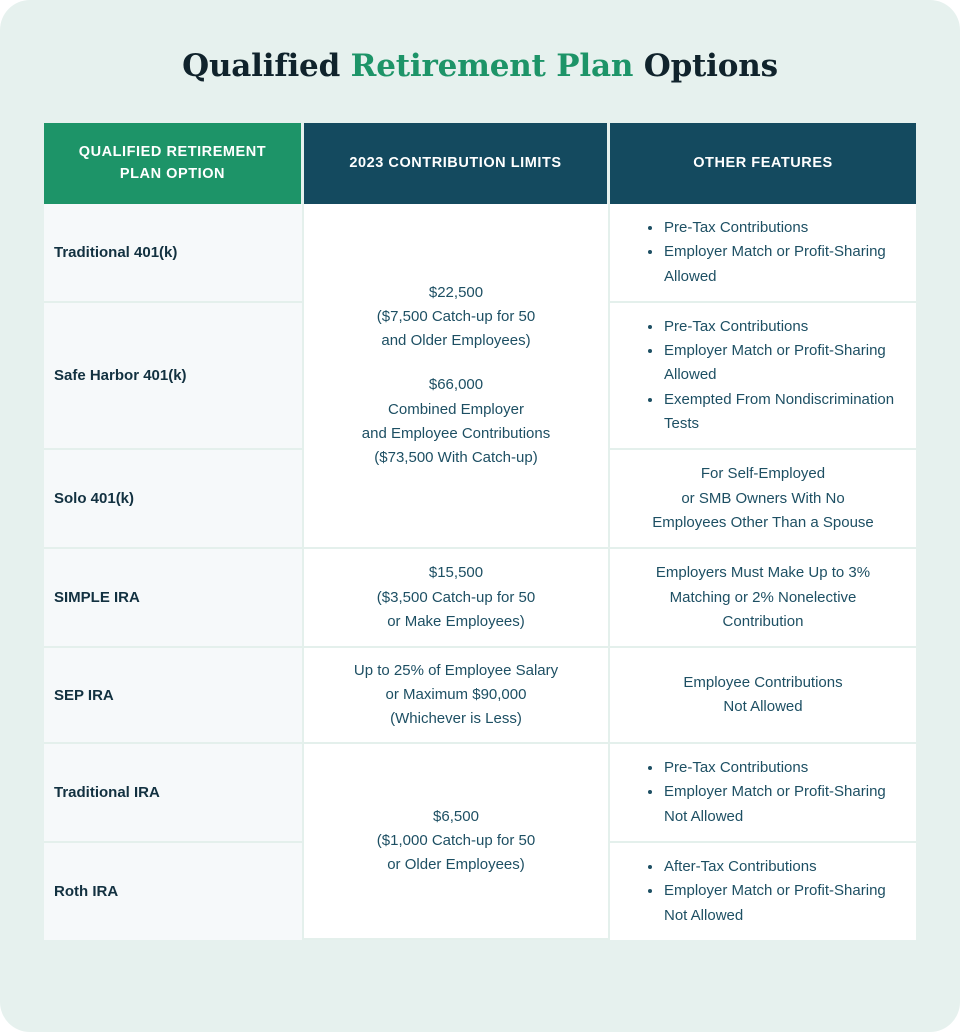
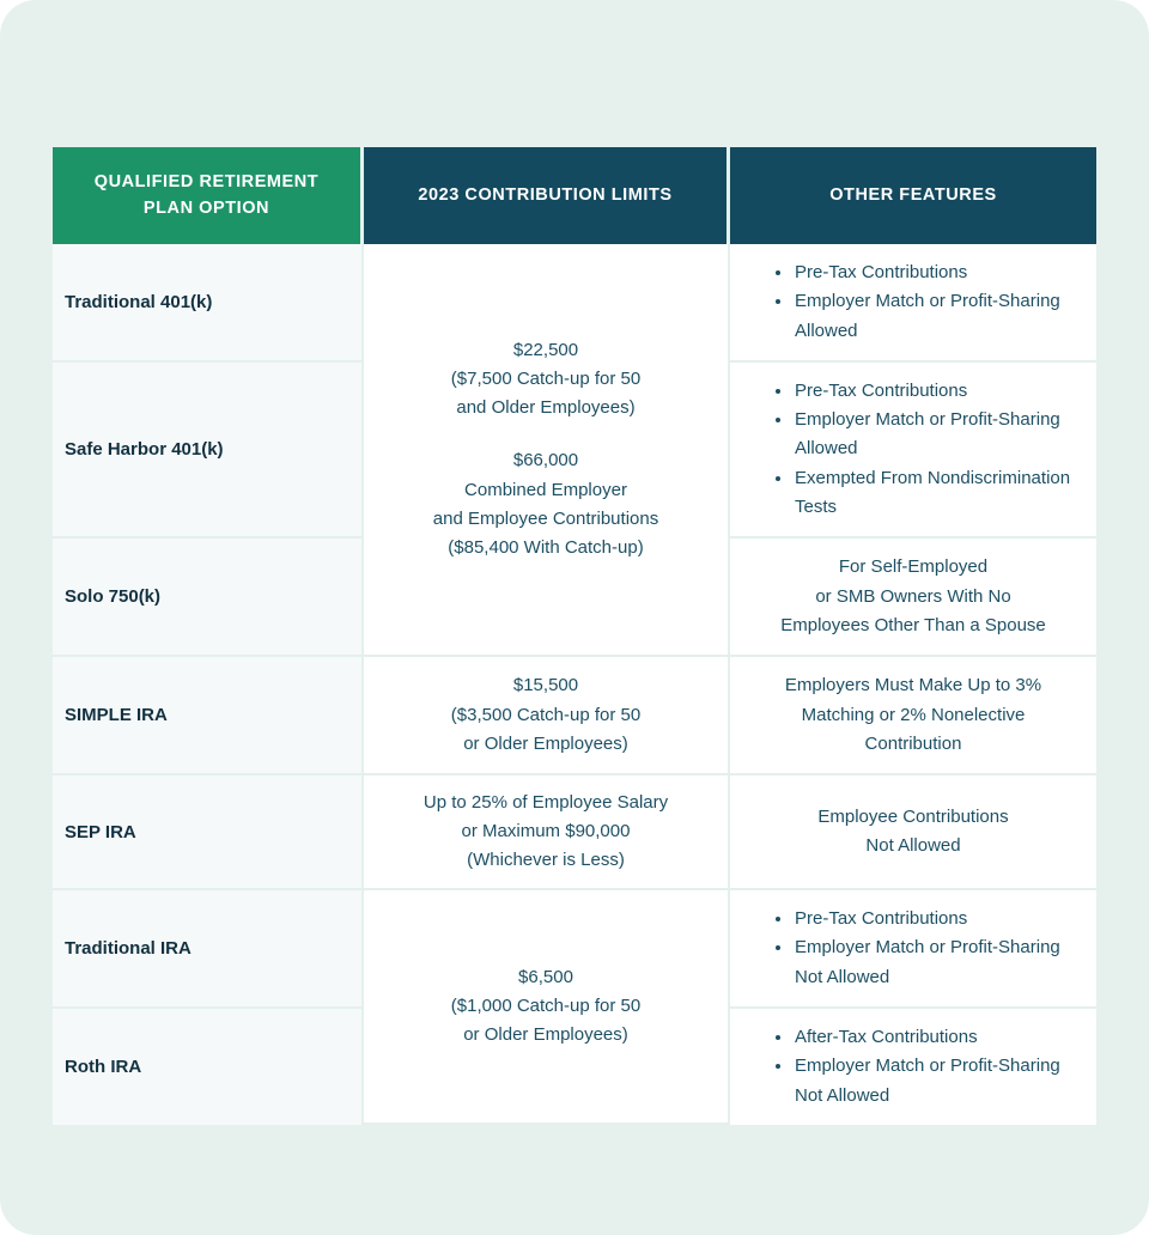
- Qualified Retirement Plan Options
  QUALIFIED RETIREMENT PLAN OPTION	2023 CONTRIBUTION LIMITS	OTHER FEATURES
- Traditional 401(k)	$22,500 ($7,500 Catch-up for 50 and Older Employees) $66,000 Combined Employer and Employee Contributions ($73,500 With Catch-up)	Pre-Tax Contributions Employer Match or Profit-Sharing Allowed
+ Traditional 401(k)	$22,500 ($7,500 Catch-up for 50 and Older Employees) $66,000 Combined Employer and Employee Contributions ($85,400 With Catch-up)	Pre-Tax Contributions Employer Match or Profit-Sharing Allowed
  Safe Harbor 401(k)	Pre-Tax Contributions Employer Match or Profit-Sharing Allowed Exempted From Nondiscrimination Tests
- Solo 401(k)	For Self-Employed or SMB Owners With No Employees Other Than a Spouse
+ Solo 750(k)	For Self-Employed or SMB Owners With No Employees Other Than a Spouse
- SIMPLE IRA	$15,500 ($3,500 Catch-up for 50 or Make Employees)	Employers Must Make Up to 3% Matching or 2% Nonelective Contribution
+ SIMPLE IRA	$15,500 ($3,500 Catch-up for 50 or Older Employees)	Employers Must Make Up to 3% Matching or 2% Nonelective Contribution
  SEP IRA	Up to 25% of Employee Salary or Maximum $90,000 (Whichever is Less)	Employee Contributions Not Allowed
  Traditional IRA	$6,500 ($1,000 Catch-up for 50 or Older Employees)	Pre-Tax Contributions Employer Match or Profit-Sharing Not Allowed
  Roth IRA	After-Tax Contributions Employer Match or Profit-Sharing Not Allowed
